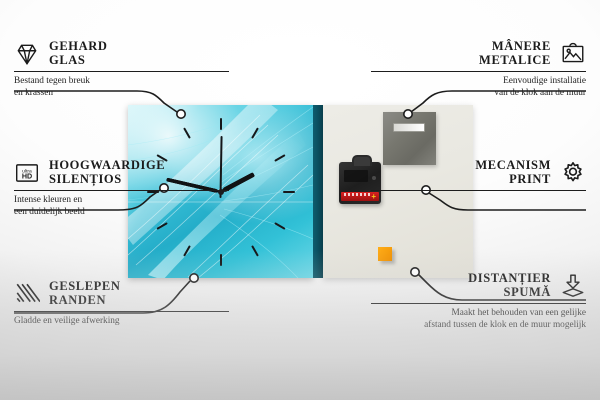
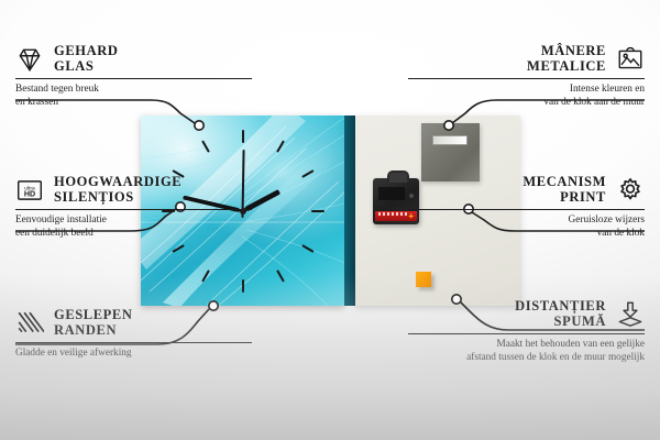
  +
  GEHARD
  GLAS
  Bestand tegen breuk
  en krassen
  HD
  HOOGWAARDIGE
  SILENȚIOS
- Intense kleuren en
+ Eenvoudige installatie
  een duidelijk beeld
  MÂNERE
  METALICE
- Eenvoudige installatie
+ Intense kleuren en
  van de klok aan de muur
  MECANISM
  PRINT
+ Geruisloze wijzers
+ van de klok
